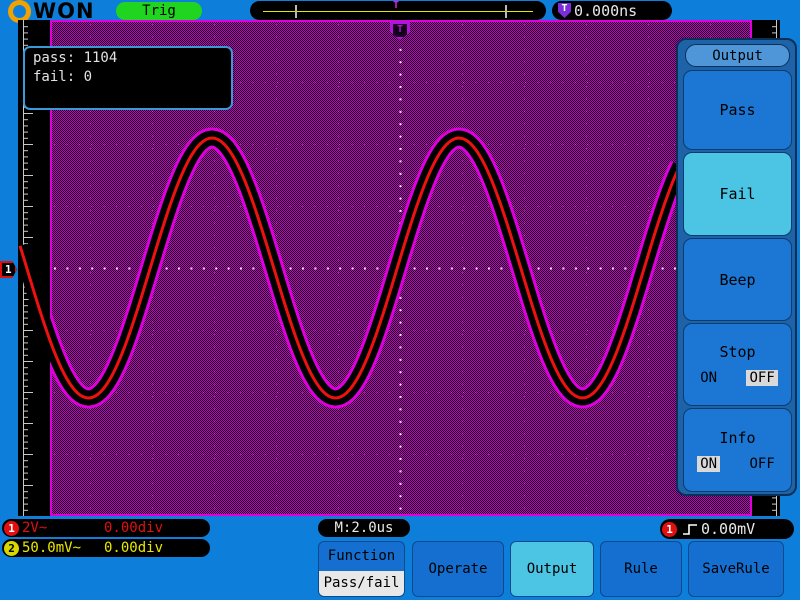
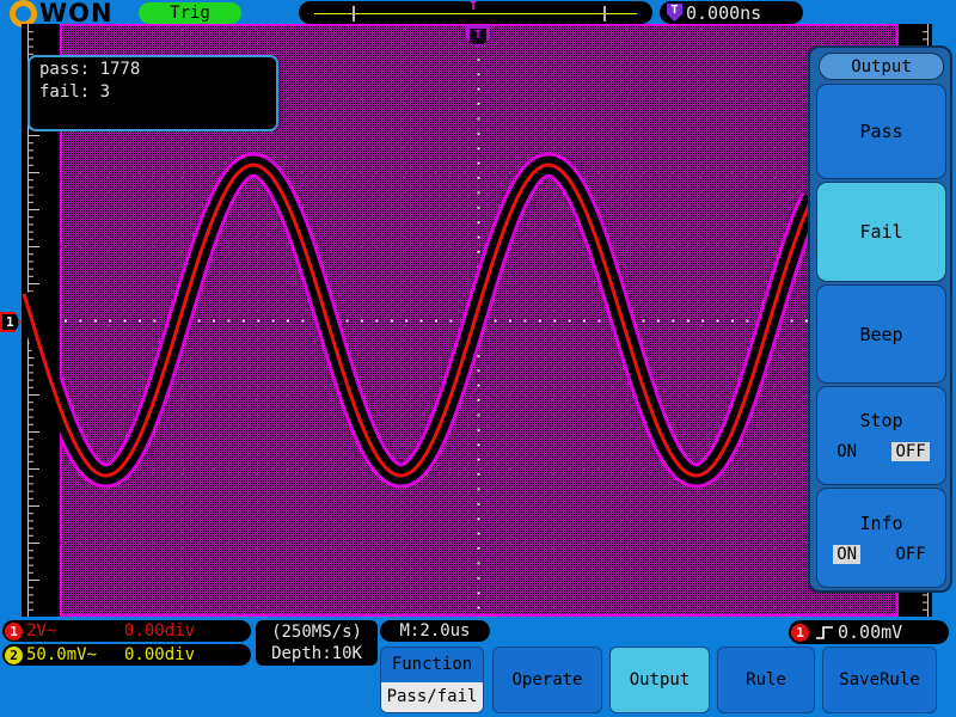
  WON
  Trig
  T
  T
  0.000ns
- pass: 1104
+ pass: 1778
- fail: 0
+ fail: 3
  1
  T
  Output
  Pass
  Fail
  Beep
  Stop
  ON
  OFF
  Info
  ON
  OFF
  1
  2V~
  0.00div
  2
  50.0mV~
  0.00div
+ (250MS/s)
+ Depth:10K
  M:2.0us
  1
  0.00mV
  Function
  Pass/fail
  Operate
  Output
  Rule
  SaveRule
